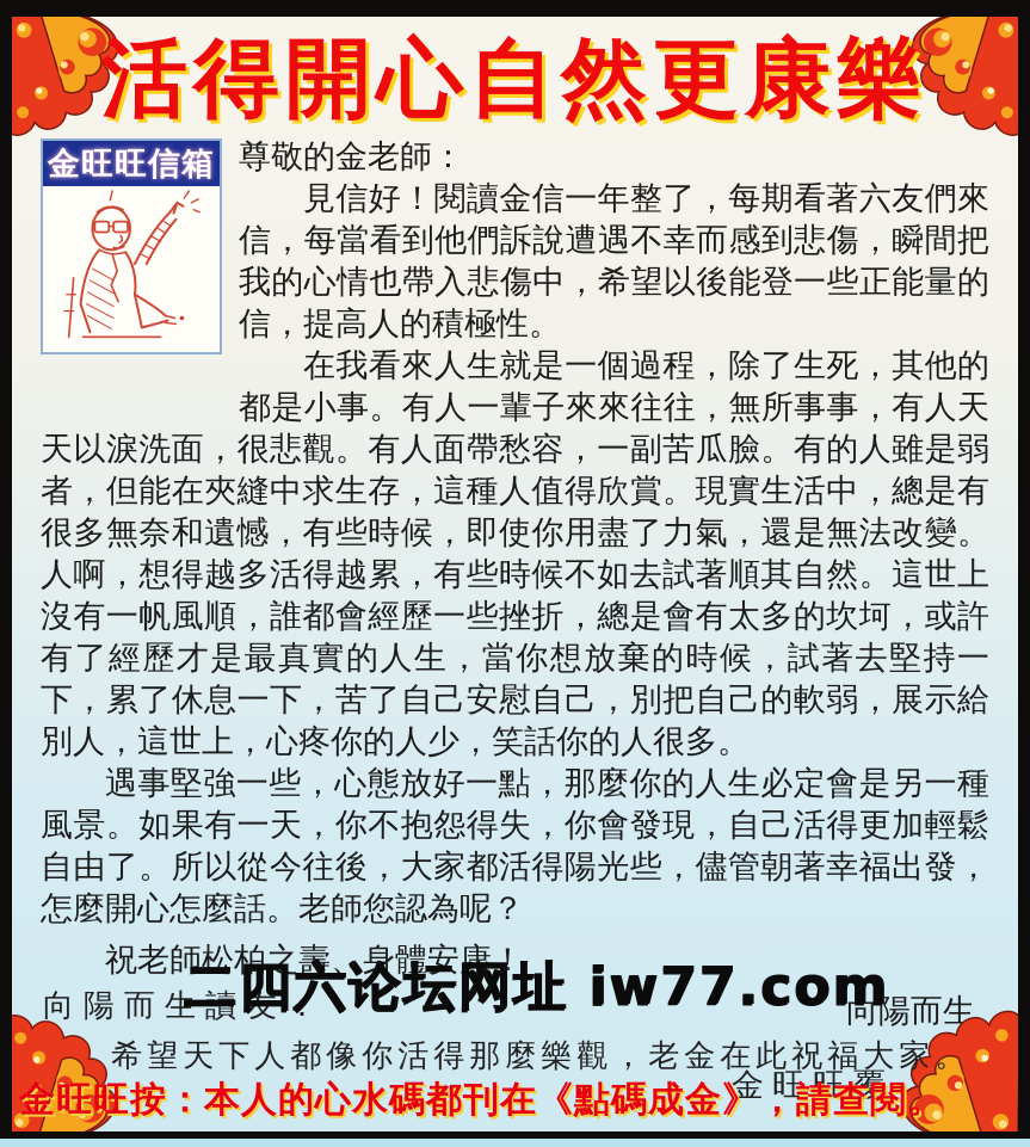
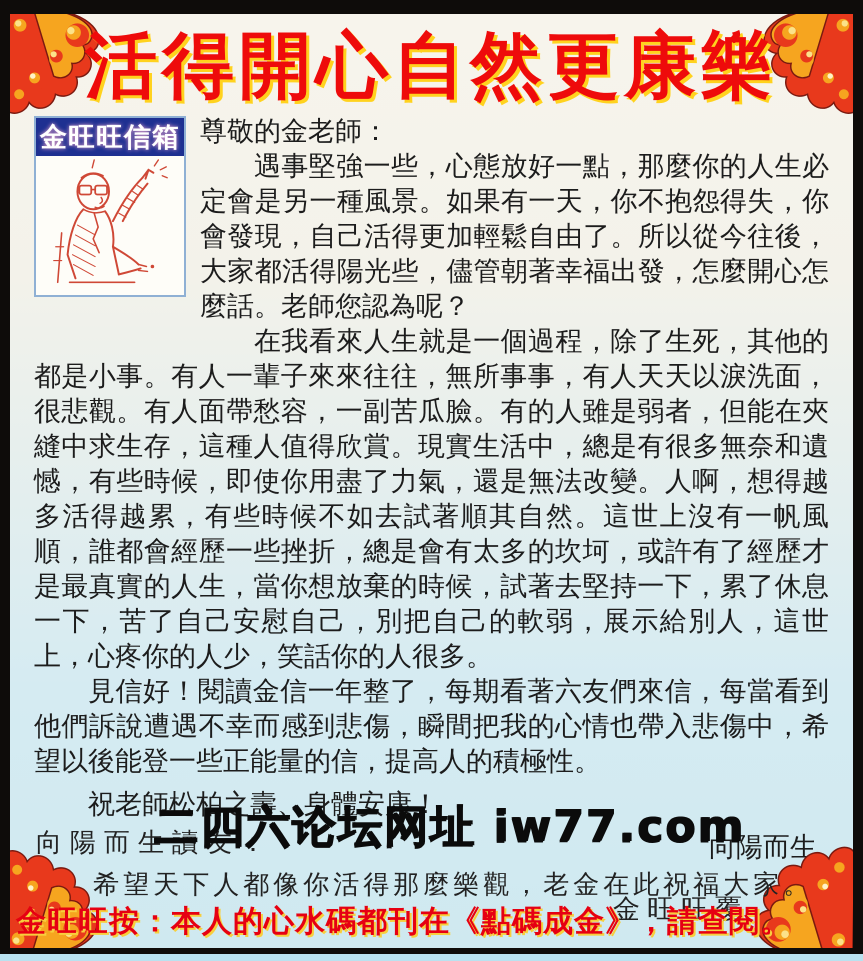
  活得開心自然更康樂
  金旺旺信箱
  尊敬的金老師：
- 見信好！閱讀金信一年整了，每期看著六友們來信，每當看到他們訴說遭遇不幸而感到悲傷，瞬間把我的心情也帶入悲傷中，希望以後能登一些正能量的信，提高人的積極性。
+ 遇事堅強一些，心態放好一點，那麼你的人生必定會是另一種風景。如果有一天，你不抱怨得失，你會發現，自己活得更加輕鬆自由了。所以從今往後，大家都活得陽光些，儘管朝著幸福出發，怎麼開心怎麼話。老師您認為呢？
  在我看來人生就是一個過程，除了生死，其他的都是小事。有人一輩子來來往往，無所事事，有人天天以淚洗面，很悲觀。有人面帶愁容，一副苦瓜臉。有的人雖是弱者，但能在夾縫中求生存，這種人值得欣賞。現實生活中，總是有很多無奈和遺憾，有些時候，即使你用盡了力氣，還是無法改變。人啊，想得越多活得越累，有些時候不如去試著順其自然。這世上沒有一帆風順，誰都會經歷一些挫折，總是會有太多的坎坷，或許有了經歷才是最真實的人生，當你想放棄的時候，試著去堅持一下，累了休息一下，苦了自己安慰自己，別把自己的軟弱，展示給別人，這世上，心疼你的人少，笑話你的人很多。
- 遇事堅強一些，心態放好一點，那麼你的人生必定會是另一種風景。如果有一天，你不抱怨得失，你會發現，自己活得更加輕鬆自由了。所以從今往後，大家都活得陽光些，儘管朝著幸福出發，怎麼開心怎麼話。老師您認為呢？
+ 見信好！閱讀金信一年整了，每期看著六友們來信，每當看到他們訴說遭遇不幸而感到悲傷，瞬間把我的心情也帶入悲傷中，希望以後能登一些正能量的信，提高人的積極性。
  祝老師松柏之壽、身體安康！
  向陽而生
  二四六论坛网址 iw77.com
  向陽而生讀友：
  希望天下人都像你活得那麼樂觀，老金在此祝福大家。
  金旺旺覆
  金旺旺按：本人的心水碼都刊在《點碼成金》，請查閱。
